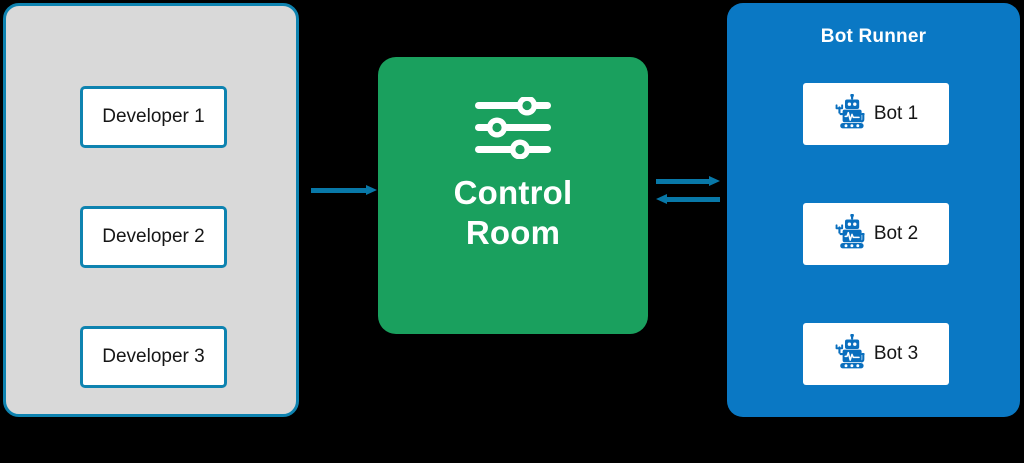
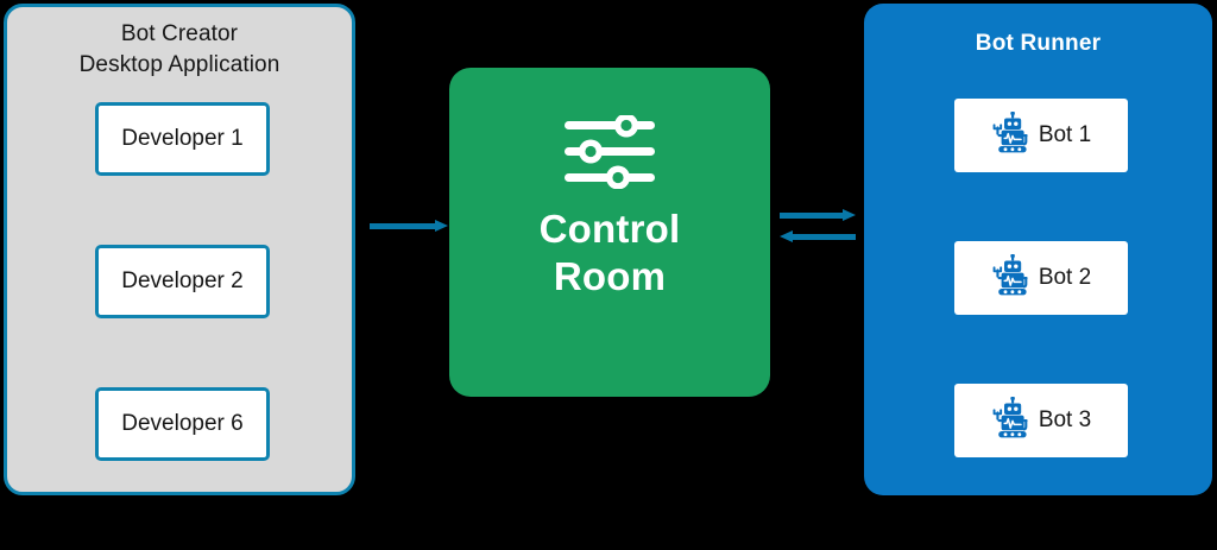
+ Bot Creator
+ Desktop Application
  Developer 1
  Developer 2
- Developer 3
+ Developer 6
  Control
  Room
  Bot Runner
  Bot 1
  Bot 2
  Bot 3
